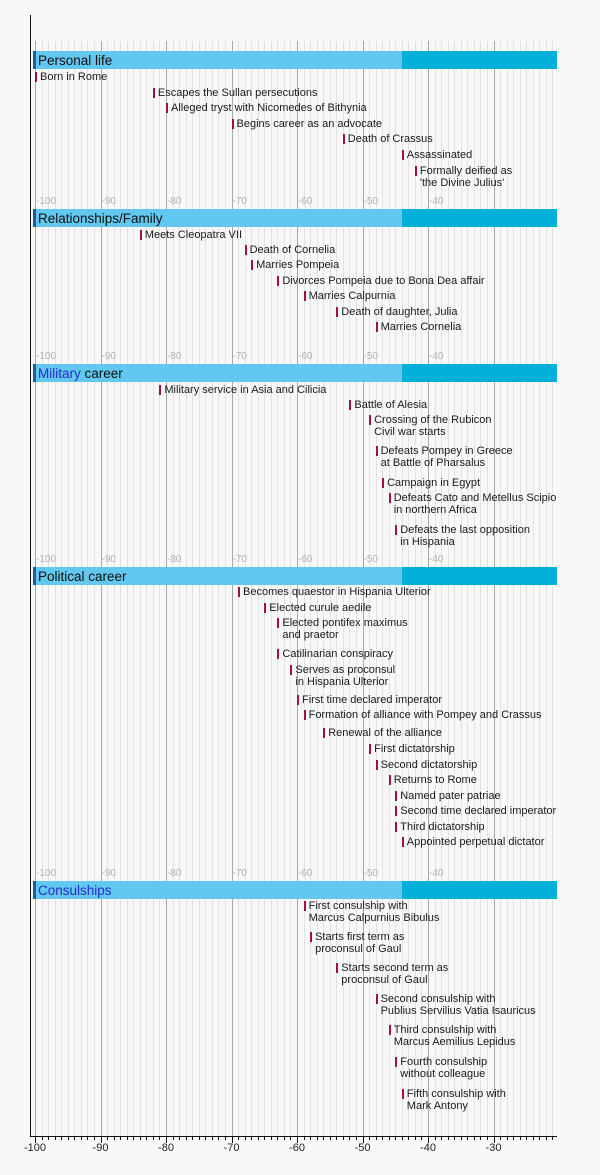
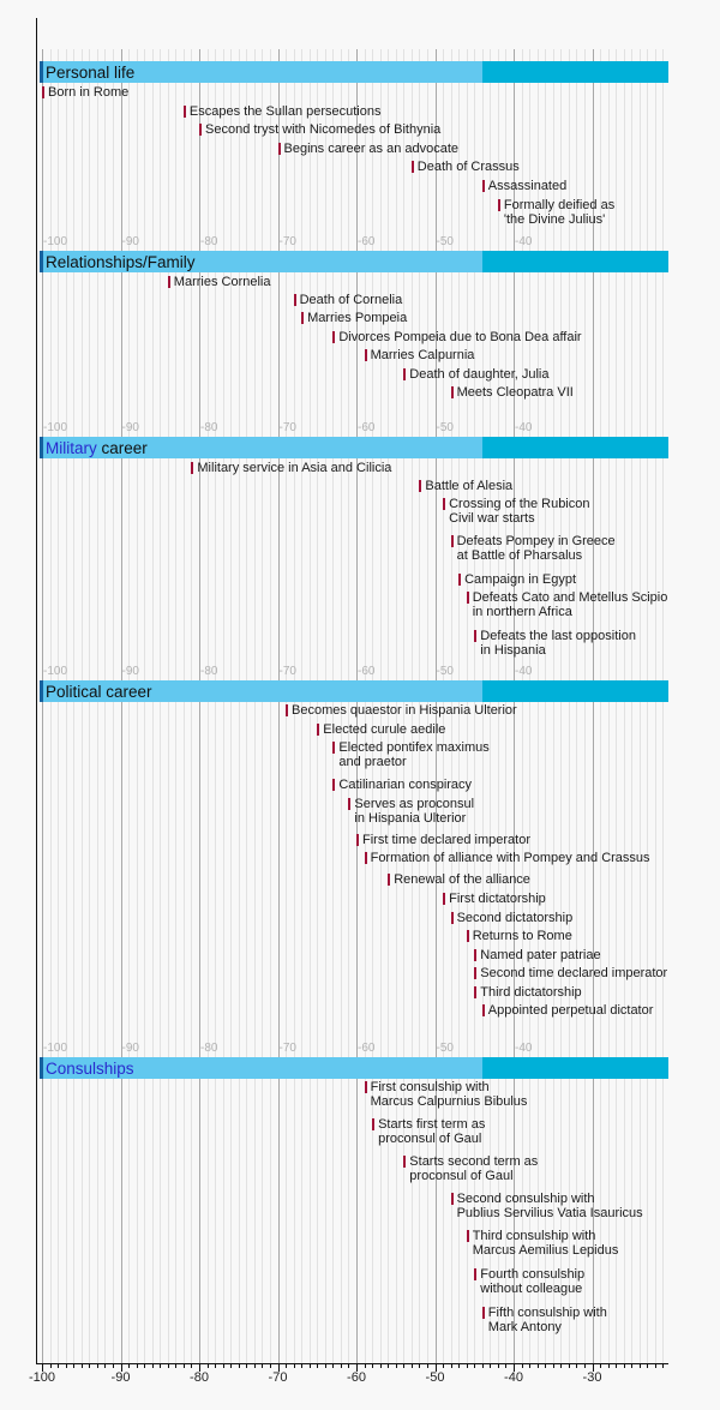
  Personal life
  Born in Rome
  Escapes the Sullan persecutions
- Alleged tryst with Nicomedes of Bithynia
+ Second tryst with Nicomedes of Bithynia
  Begins career as an advocate
  Death of Crassus
  Assassinated
  Formally deified as
  'the Divine Julius'
  Relationships/Family
- Meets Cleopatra VII
+ Marries Cornelia
  Death of Cornelia
  Marries Pompeia
  Divorces Pompeia due to Bona Dea affair
  Marries Calpurnia
  Death of daughter, Julia
- Marries Cornelia
+ Meets Cleopatra VII
  Military career
  Military service in Asia and Cilicia
  Battle of Alesia
  Crossing of the Rubicon
  Civil war starts
  Defeats Pompey in Greece
  at Battle of Pharsalus
  Campaign in Egypt
  Defeats Cato and Metellus Scipio
  in northern Africa
  Defeats the last opposition
  in Hispania
  Political career
  Becomes quaestor in Hispania Ulterior
  Elected curule aedile
  Elected pontifex maximus
  and praetor
  Catilinarian conspiracy
  Serves as proconsul
  in Hispania Ulterior
  First time declared imperator
  Formation of alliance with Pompey and Crassus
  Renewal of the alliance
  First dictatorship
  Second dictatorship
  Returns to Rome
  Named pater patriae
  Second time declared imperator
  Third dictatorship
  Appointed perpetual dictator
  Consulships
  First consulship with
  Marcus Calpurnius Bibulus
  Starts first term as
  proconsul of Gaul
  Starts second term as
  proconsul of Gaul
  Second consulship with
  Publius Servilius Vatia Isauricus
  Third consulship with
  Marcus Aemilius Lepidus
  Fourth consulship
  without colleague
  Fifth consulship with
  Mark Antony
  -100
  -90
  -80
  -70
  -60
  -50
  -40
  -100
  -90
  -80
  -70
  -60
  -50
  -40
  -100
  -90
  -80
  -70
  -60
  -50
  -40
  -100
  -90
  -80
  -70
  -60
  -50
  -40
  -100
  -90
  -80
  -70
  -60
  -50
  -40
  -30
